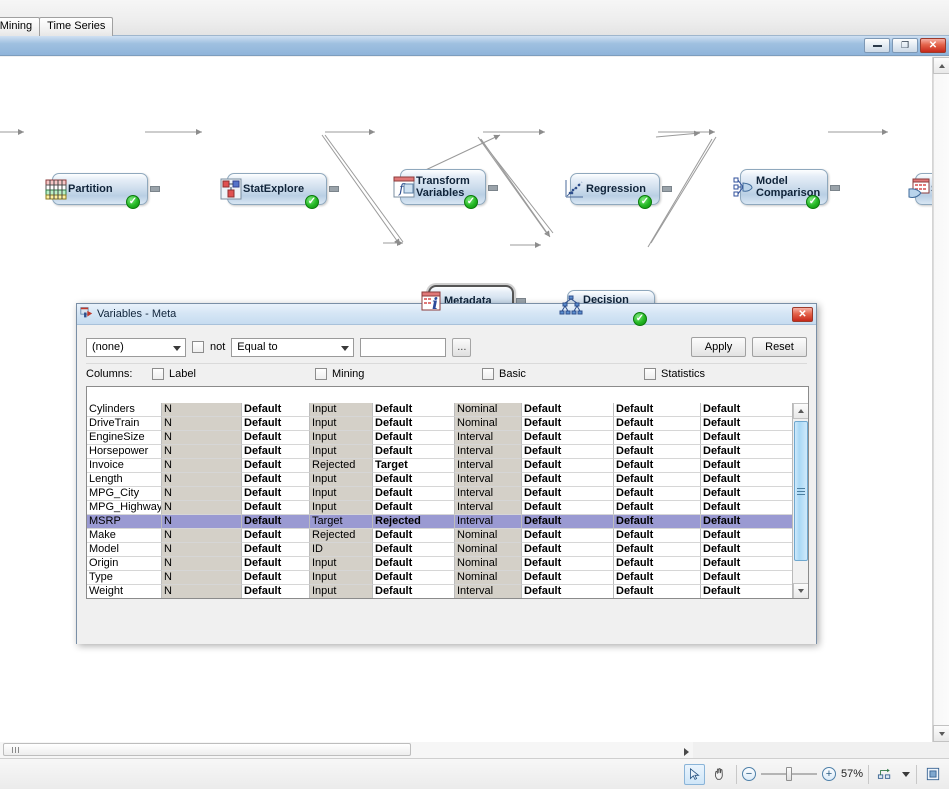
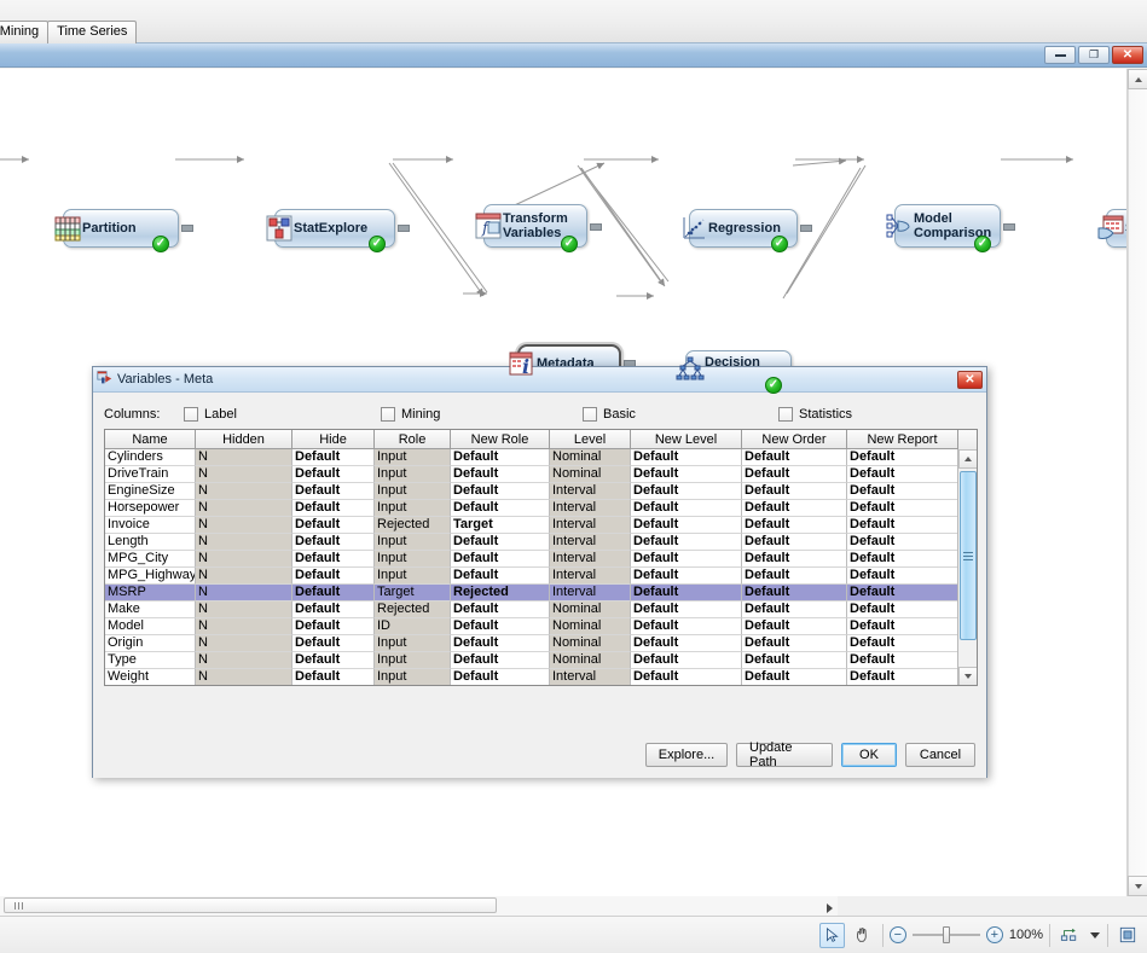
  Time Series
  ❐
  ✕
  Partition
  ✓
  StatExplore
  ✓
  f
  Transform Variables
  ✓
  Regression
  ✓
  Model Comparison
  ✓
  i
  Metadata
  ✓
  Variables - Meta
  ✕
- (none)
- not
- Equal to
- ...
- Apply
- Reset
  Columns:
  Label
  Mining
  Basic
  Statistics
+ Name
+ Hidden
+ Hide
+ Role
+ New Role
+ Level
+ New Level
+ New Order
+ New Report
  Cylinders
  N
  Default
  Input
  Default
  Nominal
  Default
  Default
  Default
  DriveTrain
  N
  Default
  Input
  Default
  Nominal
  Default
  Default
  Default
  EngineSize
  N
  Default
  Input
  Default
  Interval
  Default
  Default
  Default
  Horsepower
  N
  Default
  Input
  Default
  Interval
  Default
  Default
  Default
  Invoice
  N
  Default
  Rejected
  Target
  Interval
  Default
  Default
  Default
  Length
  N
  Default
  Input
  Default
  Interval
  Default
  Default
  Default
  MPG_City
  N
  Default
  Input
  Default
  Interval
  Default
  Default
  Default
  MPG_Highway
  N
  Default
  Input
  Default
  Interval
  Default
  Default
  Default
  MSRP
  N
  Default
  Target
  Rejected
  Interval
  Default
  Default
  Default
  Make
  N
  Default
  Rejected
  Default
  Nominal
  Default
  Default
  Default
  Model
  N
  Default
  ID
  Default
  Nominal
  Default
  Default
  Default
  Origin
  N
  Default
  Input
  Default
  Nominal
  Default
  Default
  Default
  Type
  N
  Default
  Input
  Default
  Nominal
  Default
  Default
  Default
  Weight
  N
  Default
  Input
  Default
  Interval
  Default
  Default
  Default
+ Explore...
+ Update Path
+ OK
+ Cancel
  −
  +
- 57%
+ 100%
